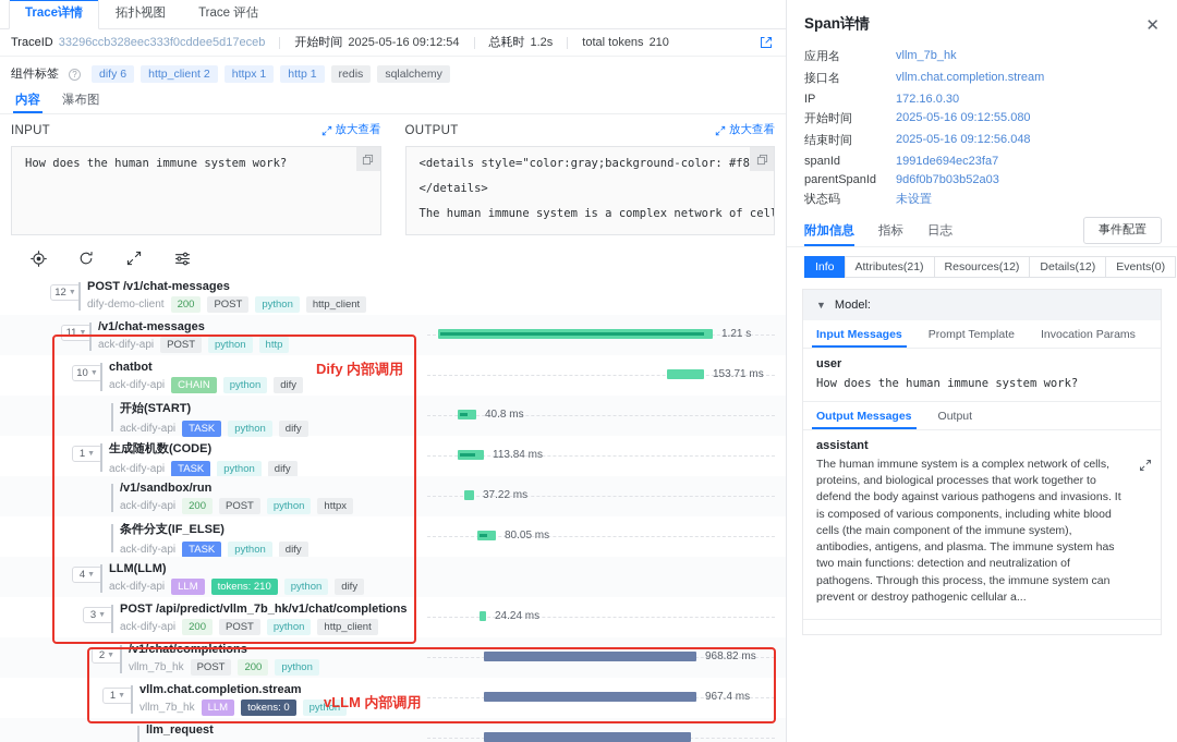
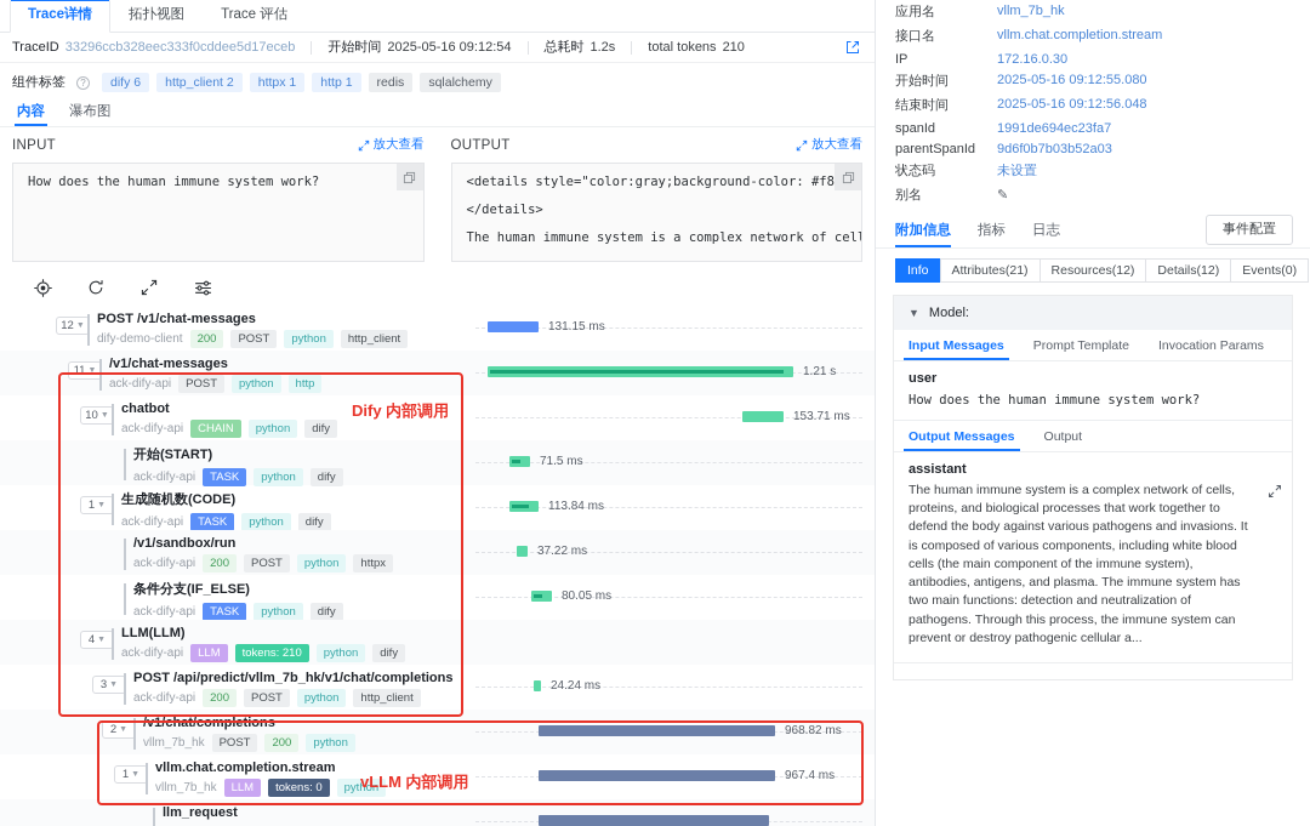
  Trace详情
  拓扑视图
  Trace 评估
  TraceID
  33296ccb328eec333f0cddee5d17eceb
  开始时间
  2025-05-16 09:12:54
  总耗时
  1.2s
  total tokens
  210
  组件标签
  ?
  dify 6
  http_client 2
  httpx 1
  http 1
  redis
  sqlalchemy
  内容
  瀑布图
  INPUT
  放大查看
  How does the human immune system work?
  OUTPUT
  放大查看
  <details style="color:gray;background-color: #f8
  </details>
  The human immune system is a complex network of cel
  12
  POST /v1/chat-messages
  dify-demo-client
  200
  POST
  python
  http_client
+ 131.15 ms
  11
  /v1/chat-messages
  ack-dify-api
  POST
  python
  http
  1.21 s
  10
  chatbot
  ack-dify-api
  CHAIN
  python
  dify
  153.71 ms
  开始(START)
  ack-dify-api
  TASK
  python
  dify
- 40.8 ms
+ 71.5 ms
  1
  生成随机数(CODE)
  ack-dify-api
  TASK
  python
  dify
  113.84 ms
  /v1/sandbox/run
  ack-dify-api
  200
  POST
  python
  httpx
  37.22 ms
  条件分支(IF_ELSE)
  ack-dify-api
  TASK
  python
  dify
  80.05 ms
  4
  LLM(LLM)
  ack-dify-api
  LLM
  tokens: 210
  python
  dify
  3
  POST /api/predict/vllm_7b_hk/v1/chat/completions
  ack-dify-api
  200
  POST
  python
  http_client
  24.24 ms
  2
  /v1/chat/completions
  vllm_7b_hk
  POST
  200
  python
  968.82 ms
  1
  vllm.chat.completion.stream
  vllm_7b_hk
  LLM
  tokens: 0
  python
  967.4 ms
  llm_request
  Dify 内部调用
  vLLM 内部调用
- Span详情
- ✕
  应用名
  vllm_7b_hk
  接口名
  vllm.chat.completion.stream
  IP
  172.16.0.30
  开始时间
  2025-05-16 09:12:55.080
  结束时间
  2025-05-16 09:12:56.048
  spanId
  1991de694ec23fa7
  parentSpanId
  9d6f0b7b03b52a03
  状态码
  未设置
+ 别名
+ ✎
  附加信息
  指标
  日志
  事件配置
  Info
  Attributes(21)
  Resources(12)
  Details(12)
  Events(0)
  ▼
  Model:
  Input Messages
  Prompt Template
  Invocation Params
  user
  How does the human immune system work?
  Output Messages
  Output
  assistant
  The human immune system is a complex network of cells, proteins, and biological processes that work together to defend the body against various pathogens and invasions. It is composed of various components, including white blood cells (the main component of the immune system), antibodies, antigens, and plasma. The immune system has two main functions: detection and neutralization of pathogens. Through this process, the immune system can prevent or destroy pathogenic cellular a...
